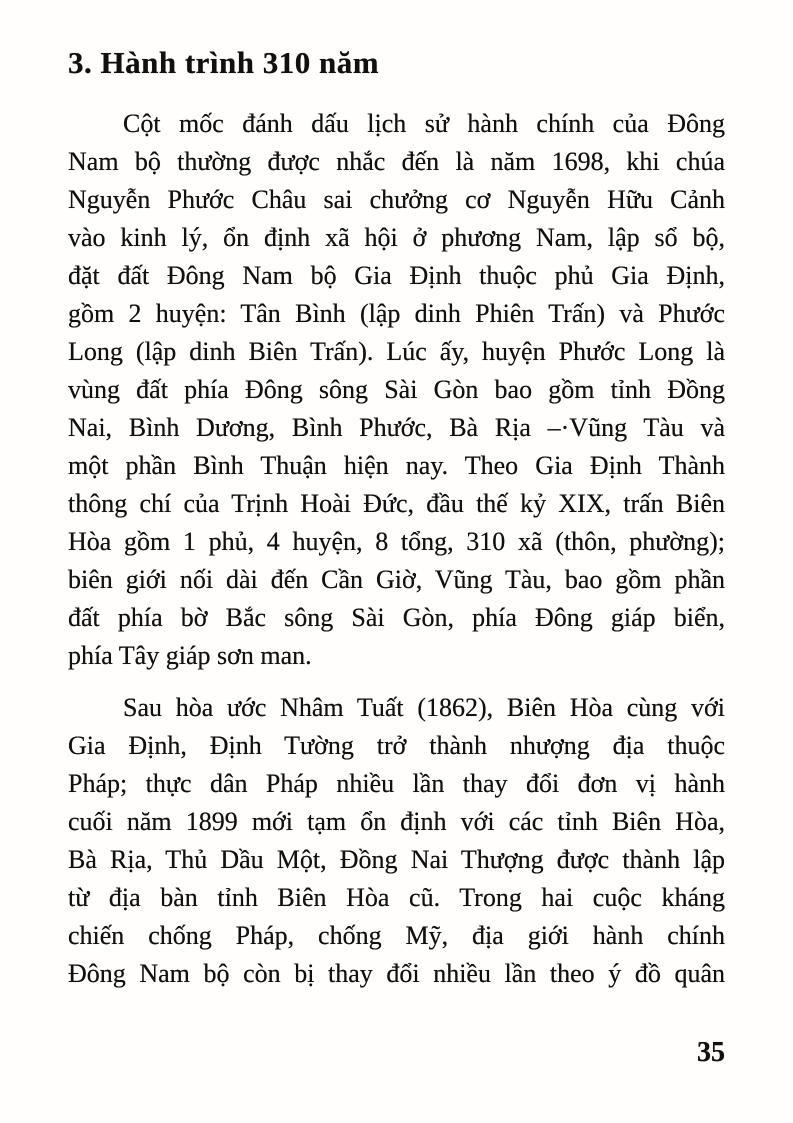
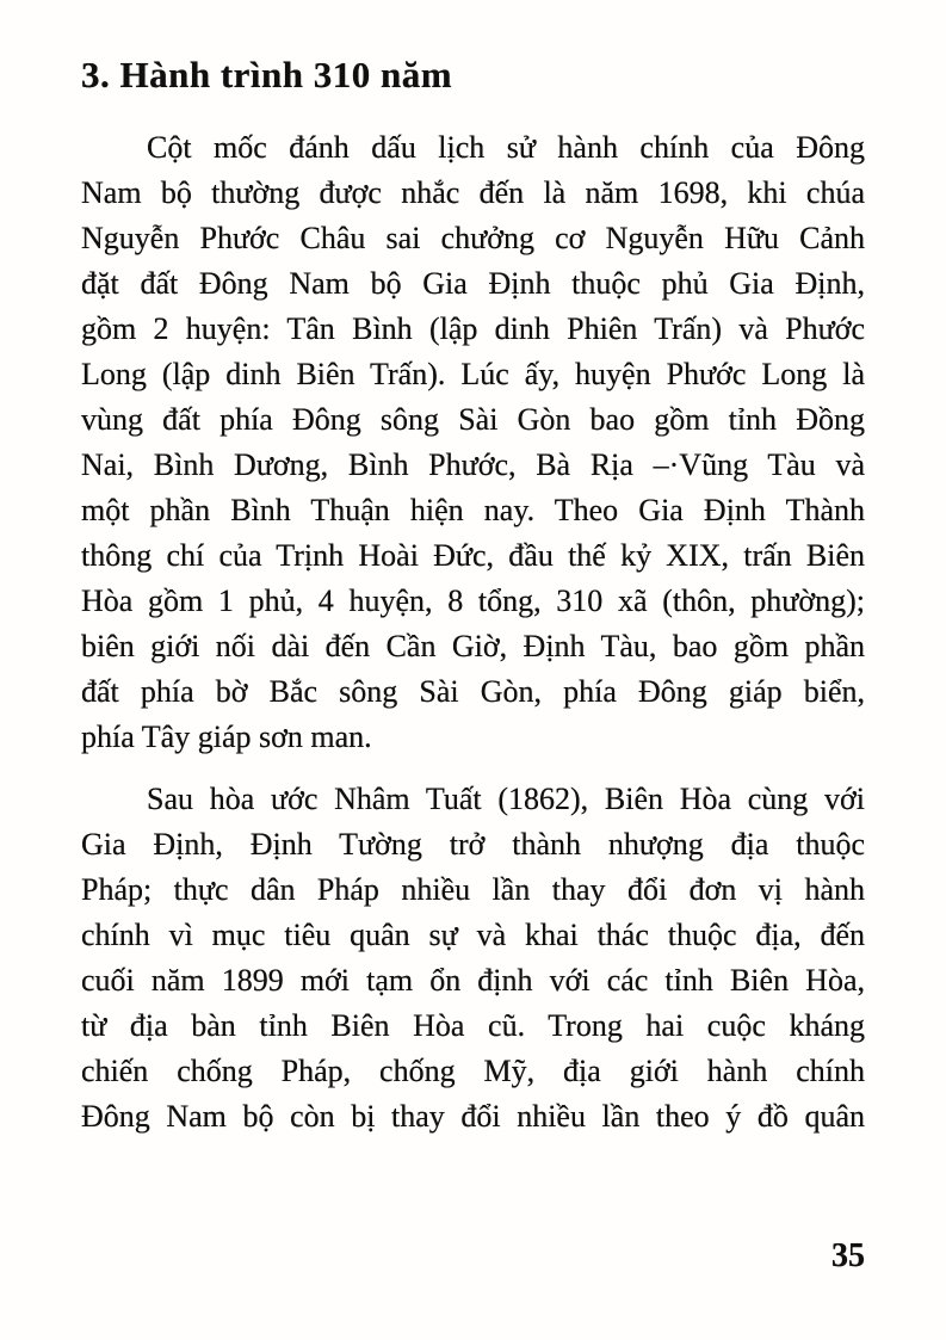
  3. Hành trình 310 năm
  Cột mốc đánh dấu lịch sử hành chính của Đông
  Nam bộ thường được nhắc đến là năm 1698, khi chúa
  Nguyễn Phước Châu sai chưởng cơ Nguyễn Hữu Cảnh
- vào kinh lý, ổn định xã hội ở phương Nam, lập sổ bộ,
  đặt đất Đông Nam bộ Gia Định thuộc phủ Gia Định,
  gồm 2 huyện: Tân Bình (lập dinh Phiên Trấn) và Phước
  Long (lập dinh Biên Trấn). Lúc ấy, huyện Phước Long là
  vùng đất phía Đông sông Sài Gòn bao gồm tỉnh Đồng
  Nai, Bình Dương, Bình Phước, Bà Rịa –·Vũng Tàu và
  một phần Bình Thuận hiện nay. Theo Gia Định Thành
  thông chí của Trịnh Hoài Đức, đầu thế kỷ XIX, trấn Biên
  Hòa gồm 1 phủ, 4 huyện, 8 tổng, 310 xã (thôn, phường);
- biên giới nối dài đến Cần Giờ, Vũng Tàu, bao gồm phần
+ biên giới nối dài đến Cần Giờ, Định Tàu, bao gồm phần
  đất phía bờ Bắc sông Sài Gòn, phía Đông giáp biển,
  phía Tây giáp sơn man.
  Sau hòa ước Nhâm Tuất (1862), Biên Hòa cùng với
  Gia Định, Định Tường trở thành nhượng địa thuộc
  Pháp; thực dân Pháp nhiều lần thay đổi đơn vị hành
+ chính vì mục tiêu quân sự và khai thác thuộc địa, đến
  cuối năm 1899 mới tạm ổn định với các tỉnh Biên Hòa,
- Bà Rịa, Thủ Dầu Một, Đồng Nai Thượng được thành lập
  từ địa bàn tỉnh Biên Hòa cũ. Trong hai cuộc kháng
  chiến chống Pháp, chống Mỹ, địa giới hành chính
  Đông Nam bộ còn bị thay đổi nhiều lần theo ý đồ quân
  35
